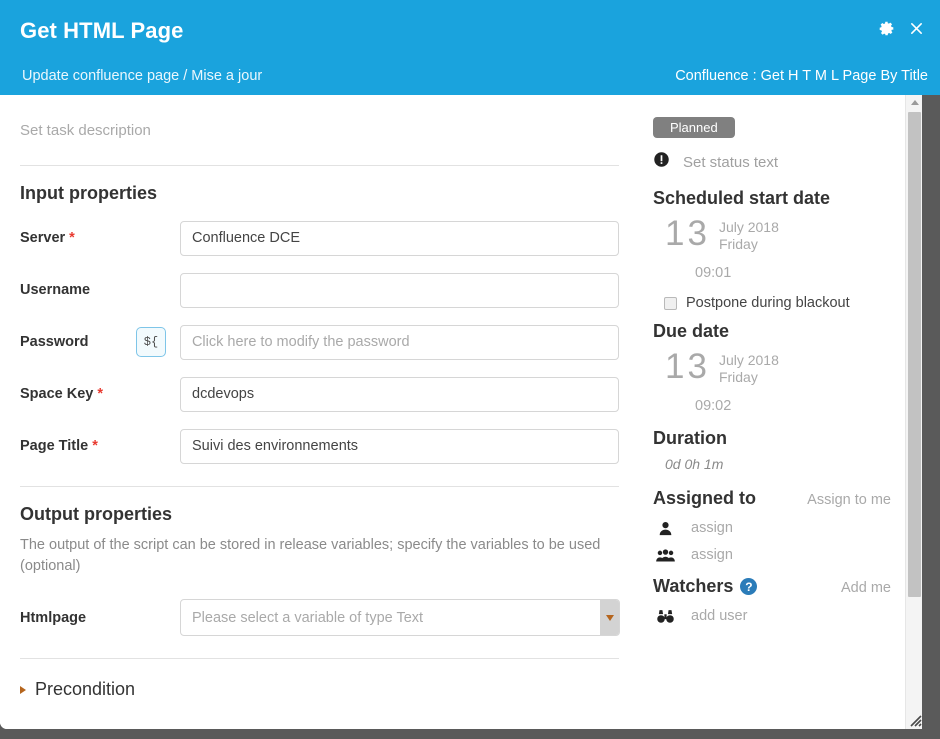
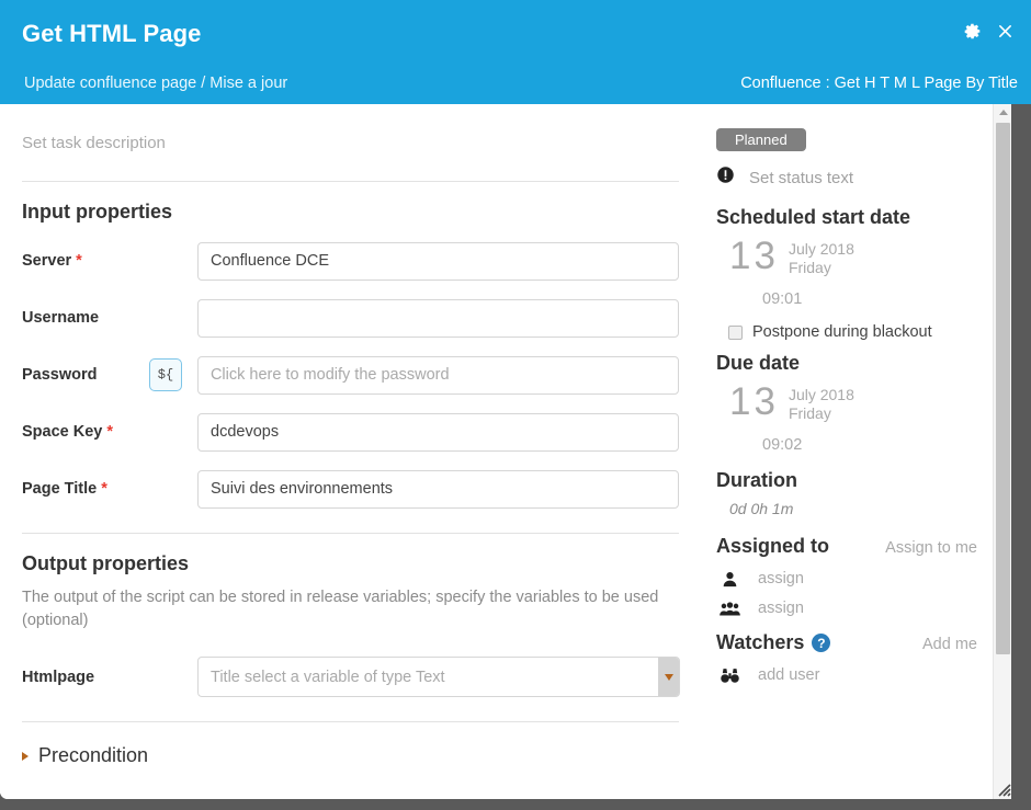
  Get HTML Page
  Update confluence page / Mise a jour
  Confluence : Get H T M L Page By Title
  Set task description
  Input properties
  Server *
  Confluence DCE
  Username
  Password
  ${
  Click here to modify the password
  Space Key *
  dcdevops
  Page Title *
  Suivi des environnements
  Output properties
  The output of the script can be stored in release variables; specify the variables to be used (optional)
  Htmlpage
- Please select a variable of type Text
+ Title select a variable of type Text
  Precondition
  Planned
  Set status text
  Scheduled start date
  13
  July 2018
  Friday
  09:01
  Postpone during blackout
  Due date
  13
  July 2018
  Friday
  09:02
  Duration
  0d 0h 1m
  Assigned to
  Assign to me
  assign
  assign
  Watchers
  ?
  Add me
  add user
